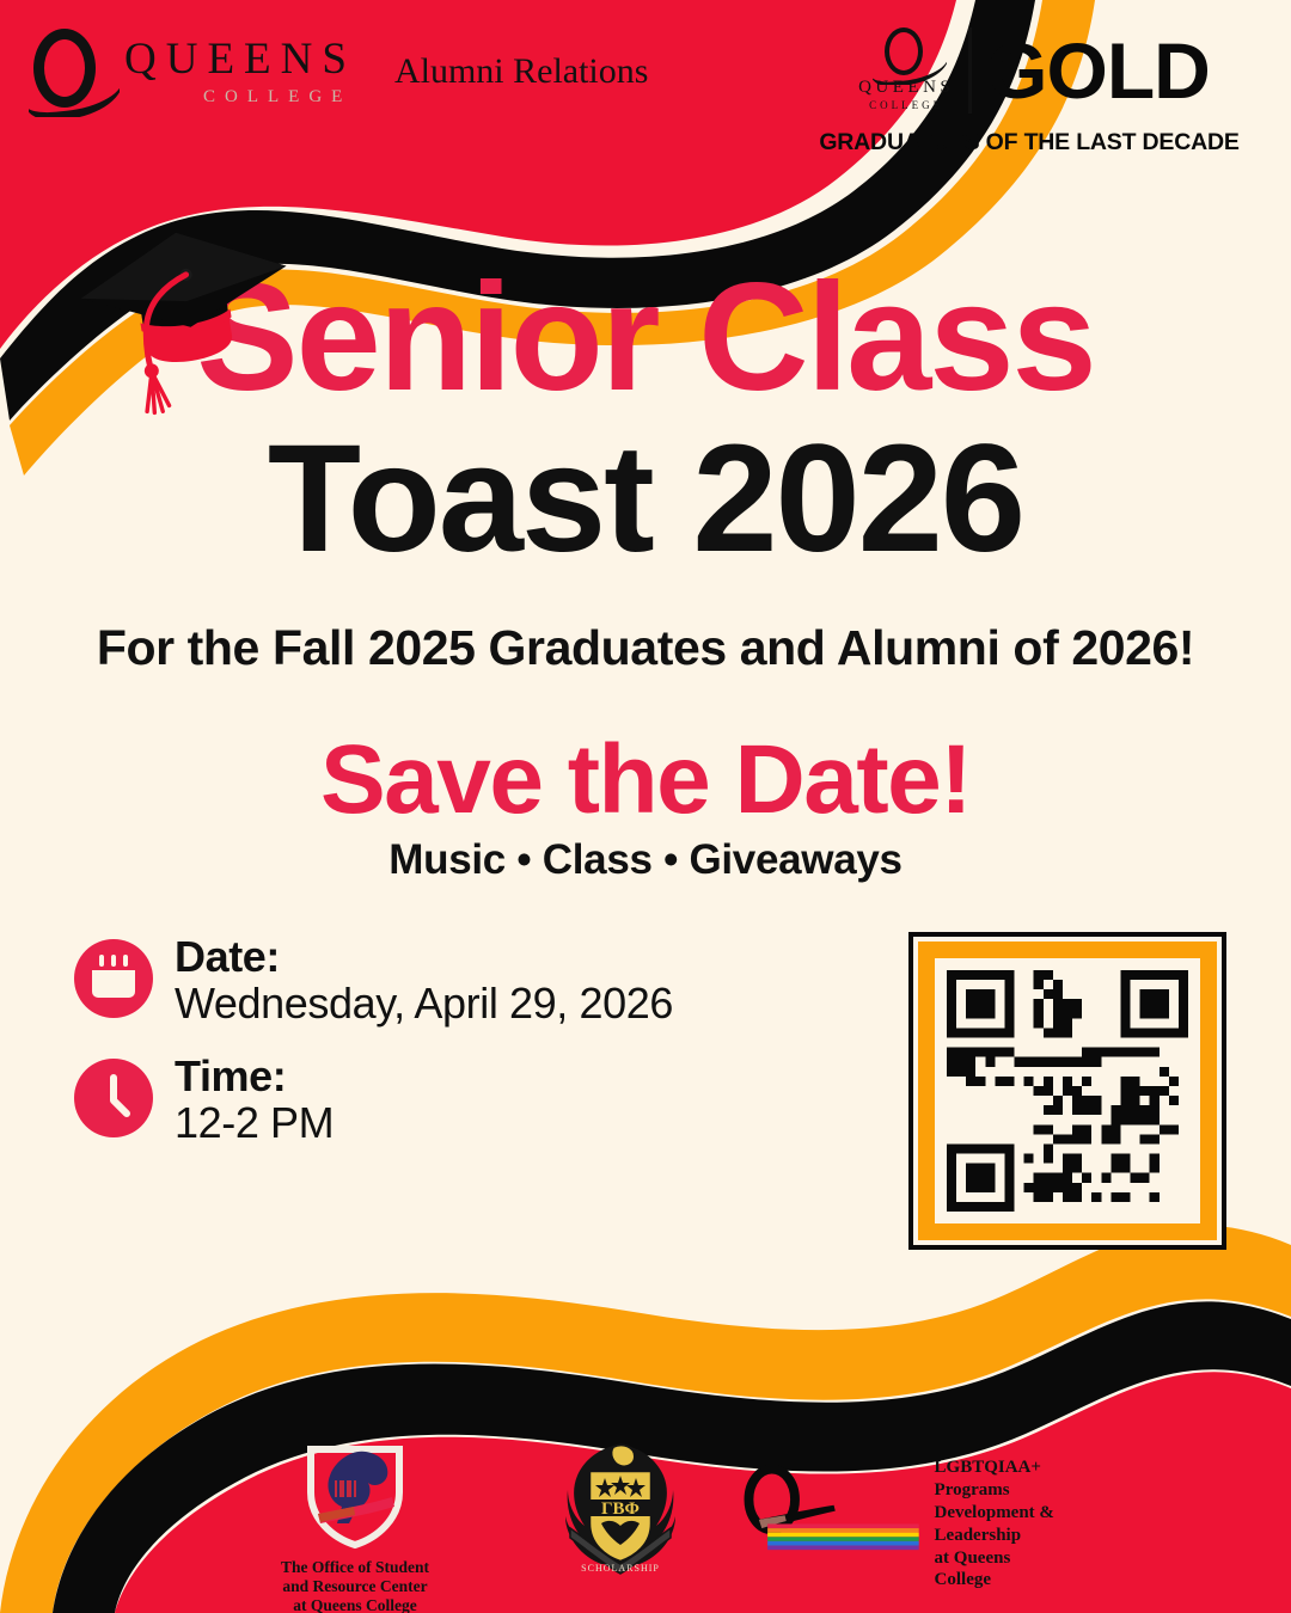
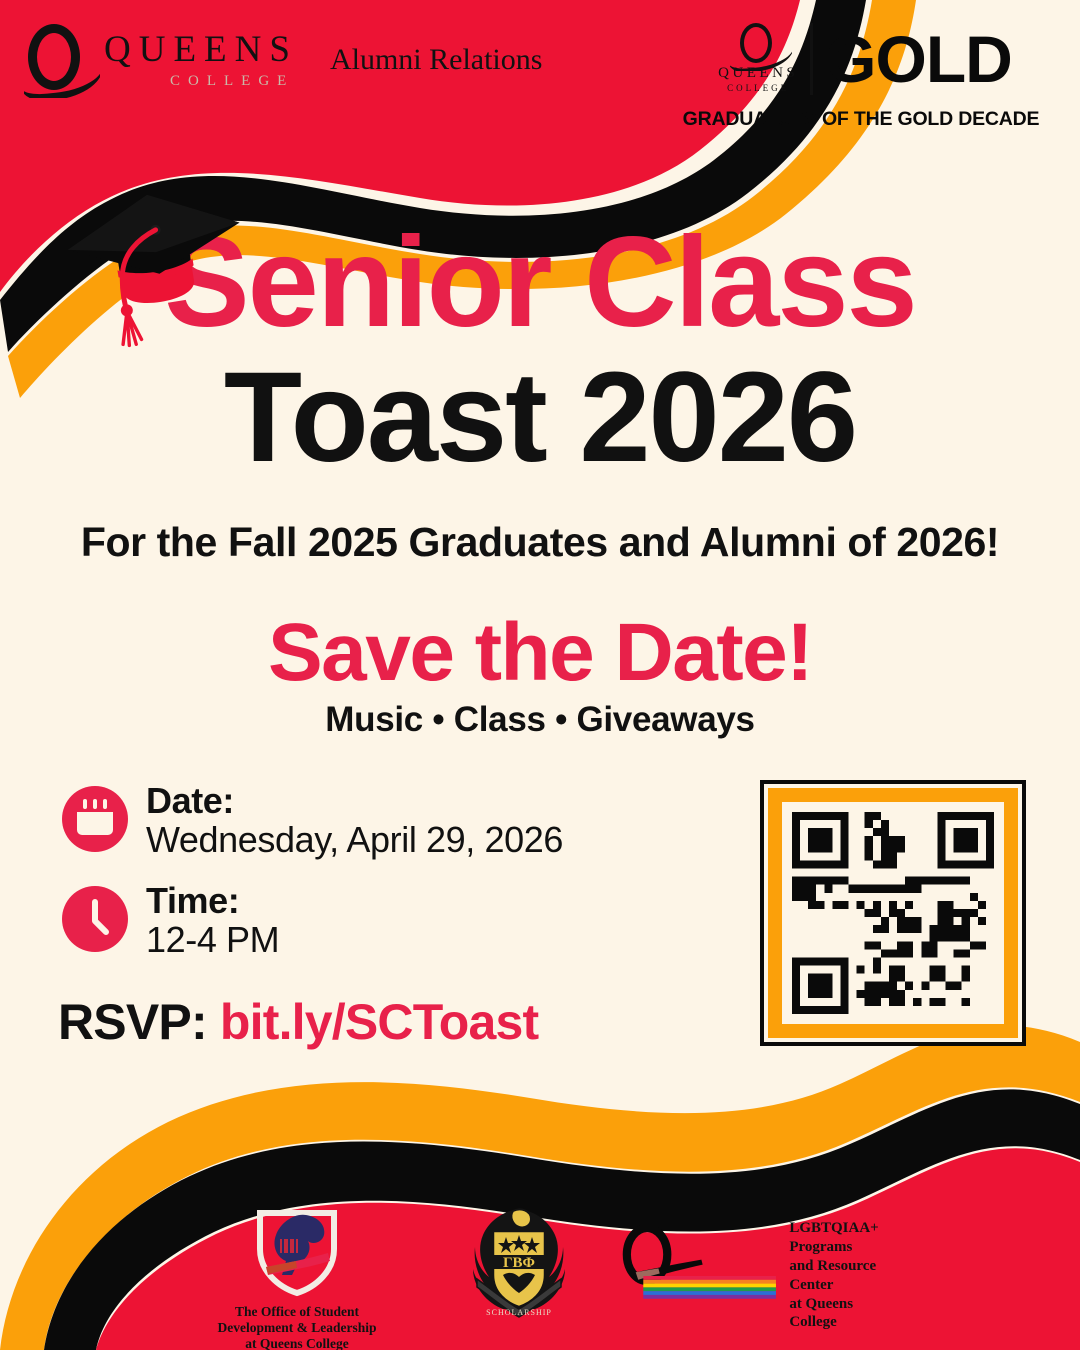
  QUEENS
  COLLEGE
  Alumni Relations
  QUEENS
  COLLEGE
  GOLD
- GRADUATUES OF THE LAST DECADE
+ GRADUATUES OF THE GOLD DECADE
  Senior Class
  Toast 2026
  For the Fall 2025 Graduates and Alumni of 2026!
  Save the Date!
  Music • Class • Giveaways
  Date:
  Wednesday, April 29, 2026
  Time:
- 12-2 PM
+ 12-4 PM
+ RSVP: bit.ly/SCToast
  The Office of Student
- and Resource Center
+ Development & Leadership
  at Queens College
  ΓΒΦ
  SCHOLARSHIP
  LGBTQIAA+ Programs
- Development & Leadership
+ and Resource Center
  at Queens College
